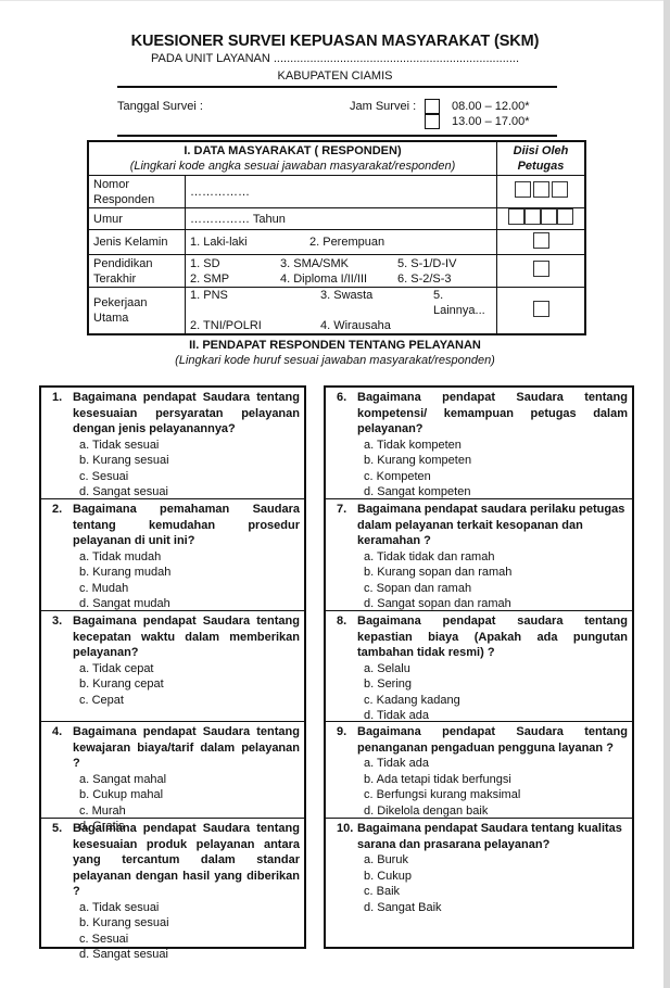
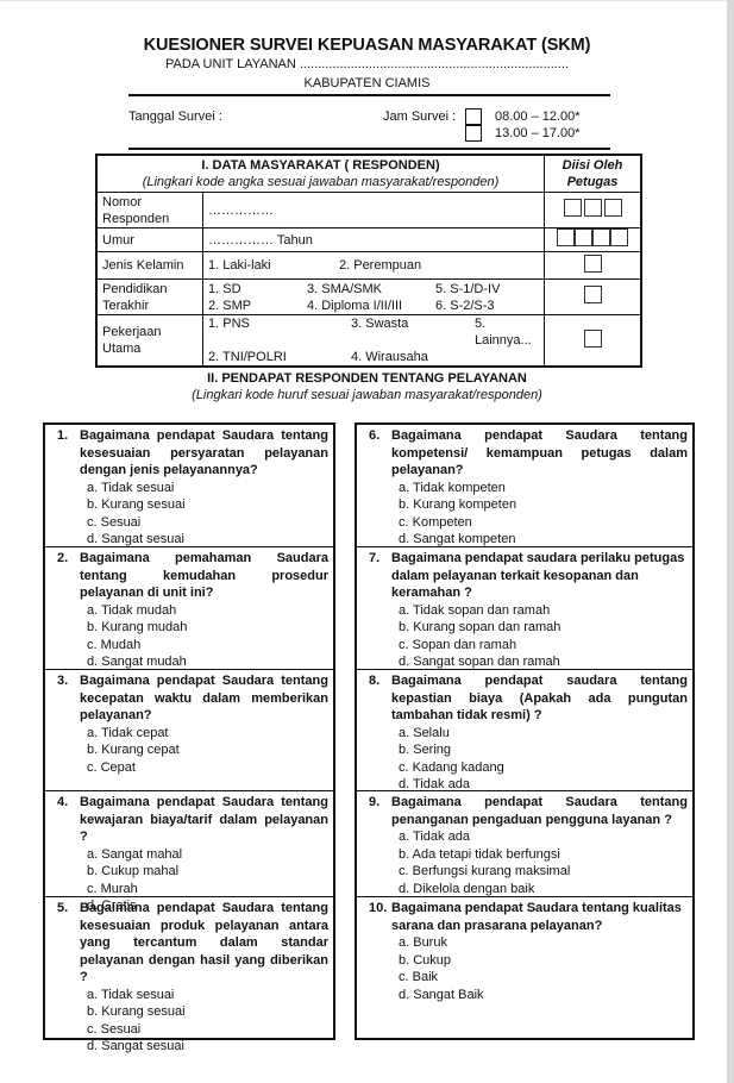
  KUESIONER SURVEI KEPUASAN MASYARAKAT (SKM)
  PADA UNIT LAYANAN ..........................................................................
  KABUPATEN CIAMIS
  Tanggal Survei :
  Jam Survei :
  08.00 – 12.00*
  13.00 – 17.00*
  I. DATA MASYARAKAT ( RESPONDEN) (Lingkari kode angka sesuai jawaban masyarakat/responden)	Diisi Oleh Petugas
  Nomor Responden	……………
  Umur	…………… Tahun
  Jenis Kelamin	1. Laki-laki 2. Perempuan
  Pendidikan Terakhir	1. SD 3. SMA/SMK 5. S-1/D-IV 2. SMP 4. Diploma I/II/III 6. S-2/S-3
  Pekerjaan Utama	1. PNS 3. Swasta 5. Lainnya... 2. TNI/POLRI 4. Wirausaha
  II. PENDAPAT RESPONDEN TENTANG PELAYANAN
  (Lingkari kode huruf sesuai jawaban masyarakat/responden)
  1.
  Bagaimana pendapat Saudara tentang kesesuaian persyaratan pelayanan dengan jenis pelayanannya?
  a. Tidak sesuai
  b. Kurang sesuai
  c. Sesuai
  d. Sangat sesuai
  2.
  Bagaimana pemahaman Saudara tentang kemudahan prosedur pelayanan di unit ini?
  a. Tidak mudah
  b. Kurang mudah
  c. Mudah
  d. Sangat mudah
  3.
  Bagaimana pendapat Saudara tentang kecepatan waktu dalam memberikan pelayanan?
  a. Tidak cepat
  b. Kurang cepat
  c. Cepat
  4.
  Bagaimana pendapat Saudara tentang kewajaran biaya/tarif dalam pelayanan ?
  a. Sangat mahal
  b. Cukup mahal
  c. Murah
  d. Gratis
  5.
  Bagaimana pendapat Saudara tentang kesesuaian produk pelayanan antara yang tercantum dalam standar pelayanan dengan hasil yang diberikan ?
  a. Tidak sesuai
  b. Kurang sesuai
  c. Sesuai
  d. Sangat sesuai
  6.
  Bagaimana pendapat Saudara tentang kompetensi/ kemampuan petugas dalam pelayanan?
  a. Tidak kompeten
  b. Kurang kompeten
  c. Kompeten
  d. Sangat kompeten
  7.
  Bagaimana pendapat saudara perilaku petugas dalam pelayanan terkait kesopanan dan keramahan ?
- a. Tidak tidak dan ramah
+ a. Tidak sopan dan ramah
  b. Kurang sopan dan ramah
  c. Sopan dan ramah
  d. Sangat sopan dan ramah
  8.
  Bagaimana pendapat saudara tentang kepastian biaya (Apakah ada pungutan tambahan tidak resmi) ?
  a. Selalu
  b. Sering
  c. Kadang kadang
  d. Tidak ada
  9.
  Bagaimana pendapat Saudara tentang penanganan pengaduan pengguna layanan ?
  a. Tidak ada
  b. Ada tetapi tidak berfungsi
  c. Berfungsi kurang maksimal
  d. Dikelola dengan baik
  10.
  Bagaimana pendapat Saudara tentang kualitas sarana dan prasarana pelayanan?
  a. Buruk
  b. Cukup
  c. Baik
  d. Sangat Baik
